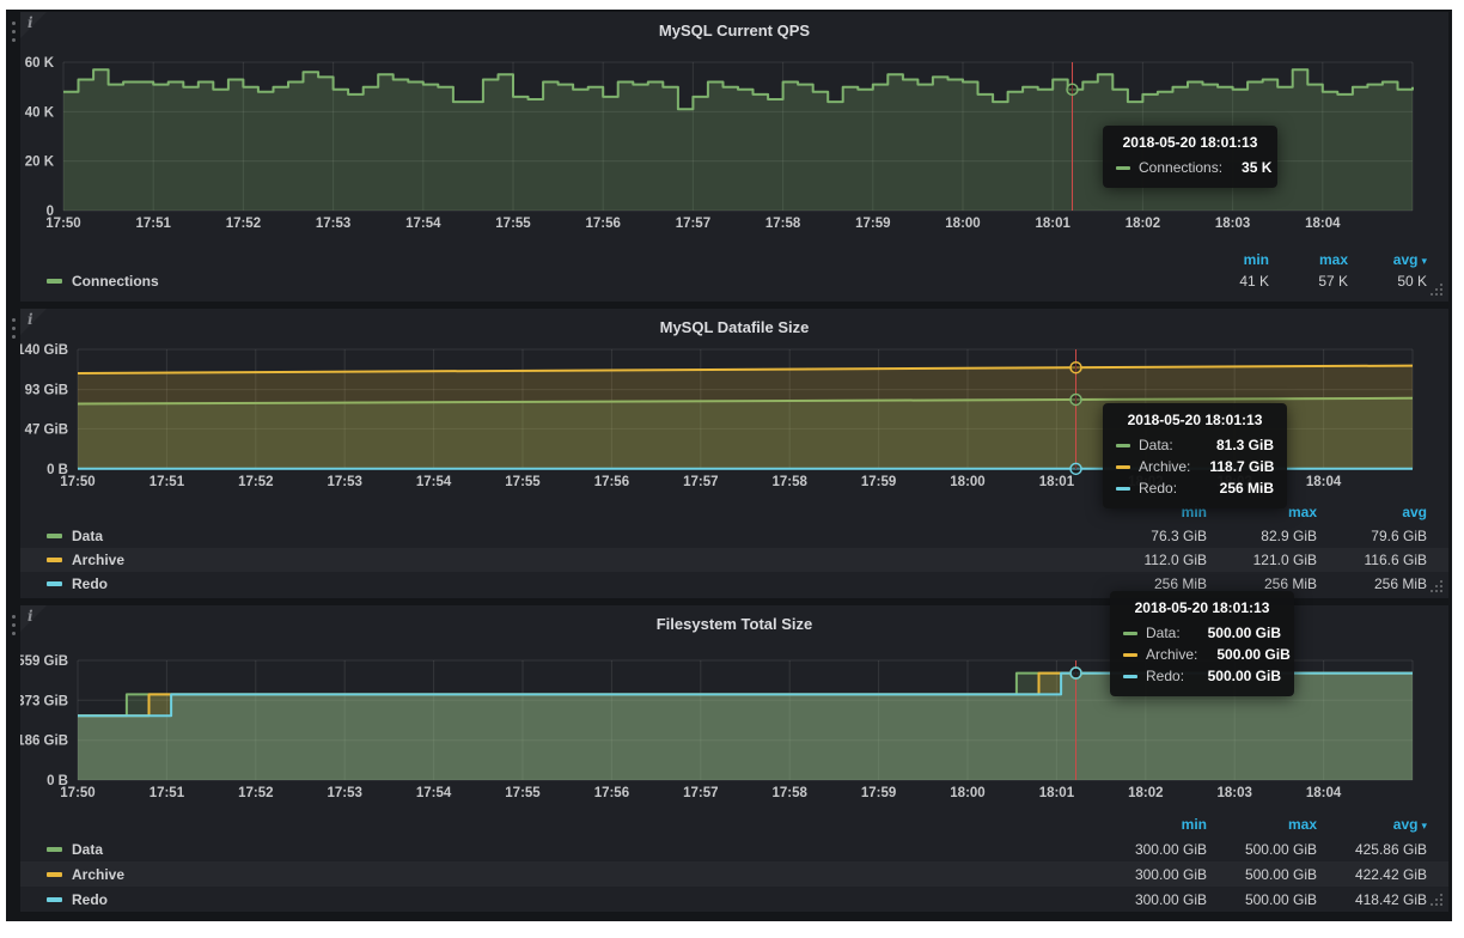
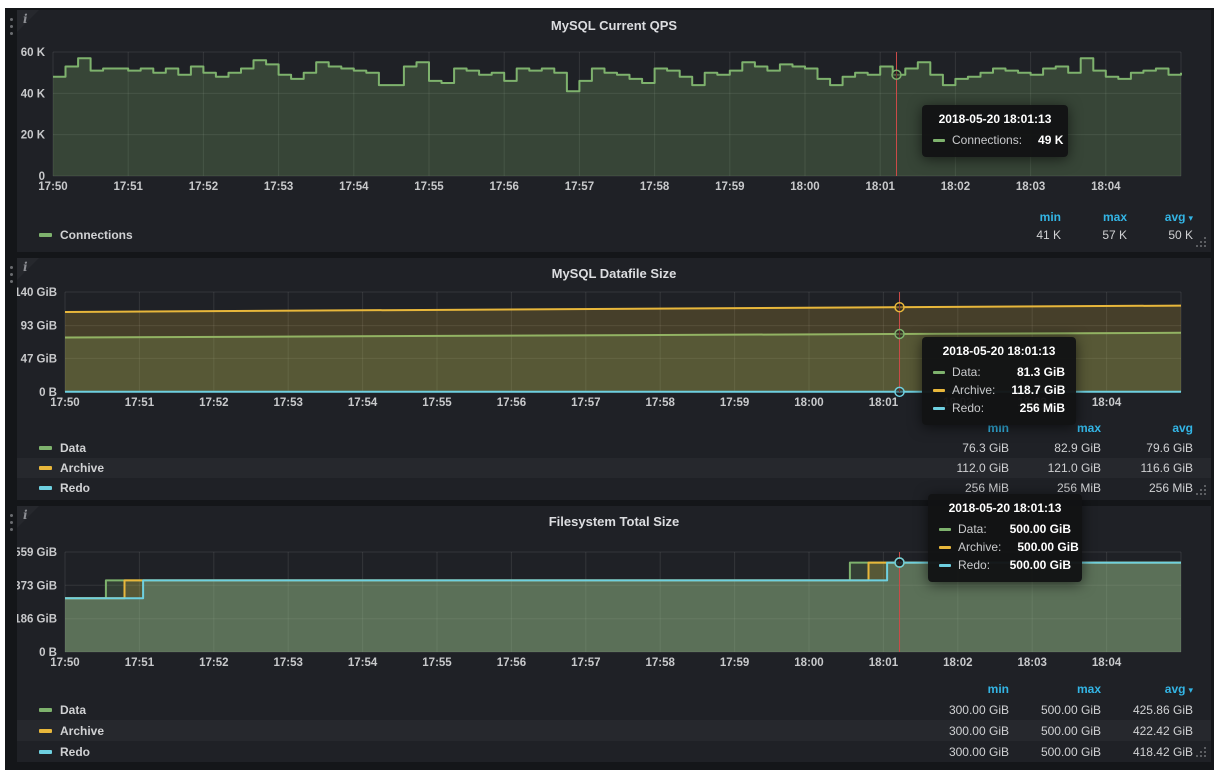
  i
  MySQL Current QPS
  0
  20 K
  40 K
  60 K
  17:50
  17:51
  17:52
  17:53
  17:54
  17:55
  17:56
  17:57
  17:58
  17:59
  18:00
  18:01
  18:02
  18:03
  18:04
  min
  max
  avg ▾
  Connections
  41 K
  57 K
  50 K
  i
  MySQL Datafile Size
  0 B
  47 GiB
  93 GiB
  140 GiB
  17:50
  17:51
  17:52
  17:53
  17:54
  17:55
  17:56
  17:57
  17:58
  17:59
  18:00
  18:01
  18:04
  min
  max
  avg
  Data
  76.3 GiB
  82.9 GiB
  79.6 GiB
  Archive
  112.0 GiB
  121.0 GiB
  116.6 GiB
  Redo
  256 MiB
  256 MiB
  256 MiB
  i
  Filesystem Total Size
  0 B
  186 GiB
  373 GiB
  559 GiB
  17:50
  17:51
  17:52
  17:53
  17:54
  17:55
  17:56
  17:57
  17:58
  17:59
  18:00
  18:01
  18:02
  18:03
  18:04
  min
  max
  avg ▾
  Data
  300.00 GiB
  500.00 GiB
  425.86 GiB
  Archive
  300.00 GiB
  500.00 GiB
  422.42 GiB
  Redo
  300.00 GiB
  500.00 GiB
  418.42 GiB
  2018-05-20 18:01:13
  Connections:
- 35 K
+ 49 K
  2018-05-20 18:01:13
  Data:
  81.3 GiB
  Archive:
  118.7 GiB
  Redo:
  256 MiB
  2018-05-20 18:01:13
  Data:
  500.00 GiB
  Archive:
  500.00 GiB
  Redo:
  500.00 GiB
